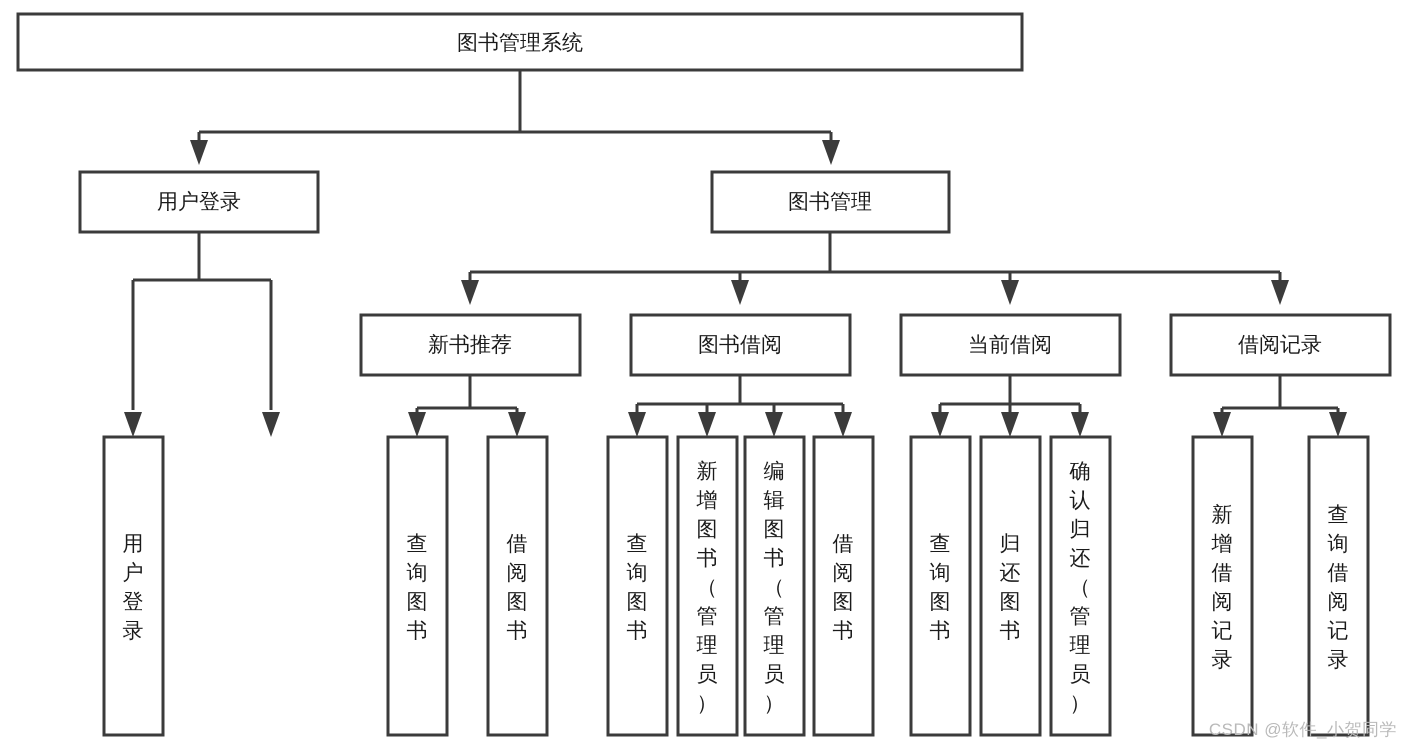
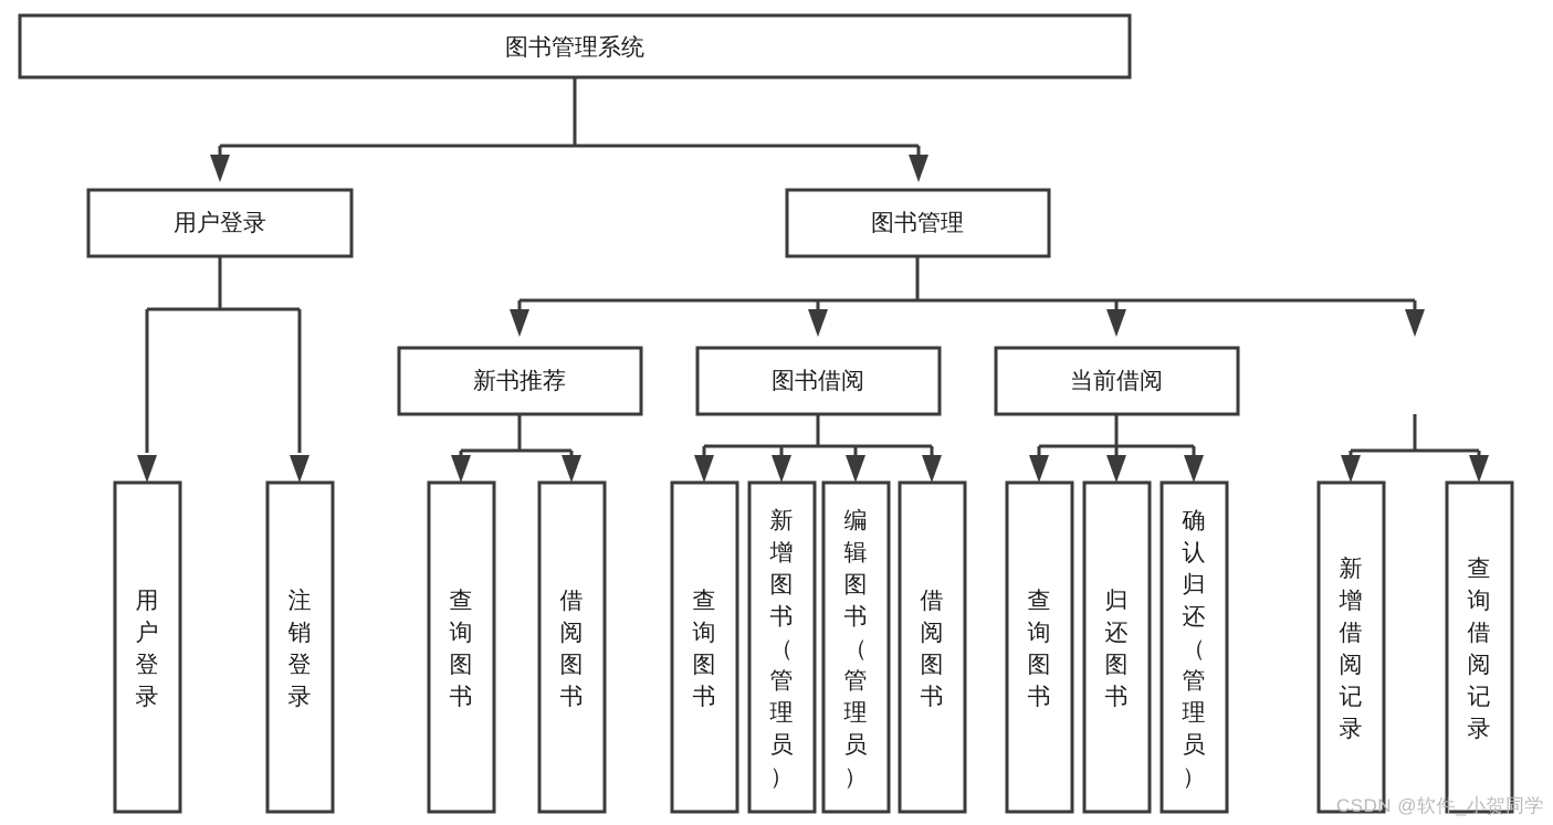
  图书管理系统
  用户登录
  图书管理
  新书推荐
  图书借阅
  当前借阅
- 借阅记录
  用户登录
+ 注销登录
  查询图书
  借阅图书
  查询图书
  新增图书（管理员）
  编辑图书（管理员）
  借阅图书
  查询图书
  归还图书
  确认归还（管理员）
  新增借阅记录
  查询借阅记录
  CSDN @软件_小贺同学
